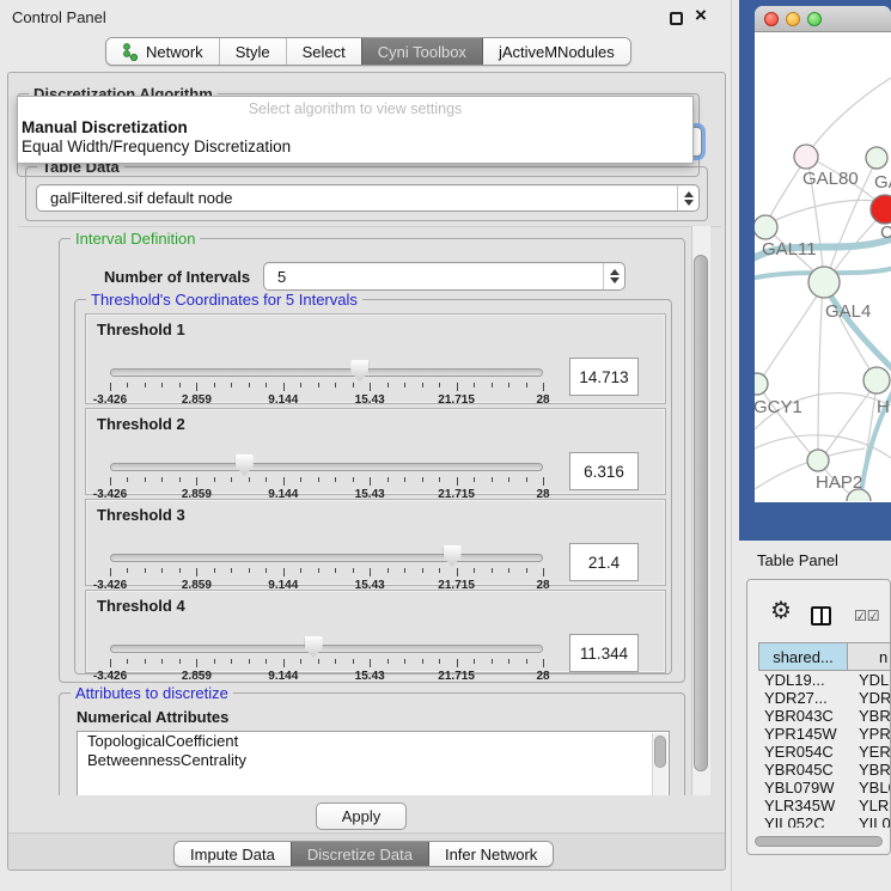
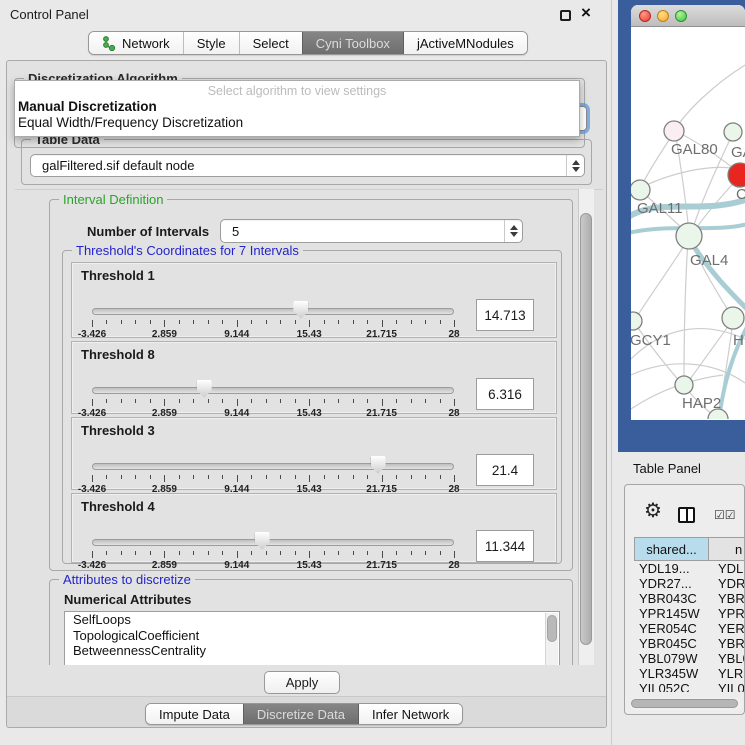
  Control Panel
  ×
  Network
  Style
  Select
  Cyni Toolbox
  jActiveMNodules
  Discretization Algorithm
  Select algorithm to view settings
  Manual Discretization
  Equal Width/Frequency Discretization
  Table Data
  galFiltered.sif default node
  Interval Definition
  Number of Intervals
  5
- Threshold's Coordinates for 5 Intervals
+ Threshold's Coordinates for 7 Intervals
  Threshold 1
  -3.426
  2.859
  9.144
  15.43
  21.715
  28
  14.713
- Threshold 2
+ Threshold 8
  -3.426
  2.859
  9.144
  15.43
  21.715
  28
  6.316
  Threshold 3
  -3.426
  2.859
  9.144
  15.43
  21.715
  28
  21.4
  Threshold 4
  -3.426
  2.859
  9.144
  15.43
  21.715
  28
  11.344
  Attributes to discretize
  Numerical Attributes
+ SelfLoops
  TopologicalCoefficient
  BetweennessCentrality
  Apply
  Impute Data
  Discretize Data
  Infer Network
  GAL80
  C
  GAL11
  GAL4
  GCY1
  H
  HAP2
  Table Panel
  ⚙
  ☑☑
  shared...
  n
  YDL19...
  YDL
  YDR27...
  YDR
  YBR043C
  YBR
  YPR145W
  YPR
  YER054C
  YER
  YBR045C
  YBR
  YBL079W
  YBL
  YLR345W
  YLR
  YIL052C
  YIL0
